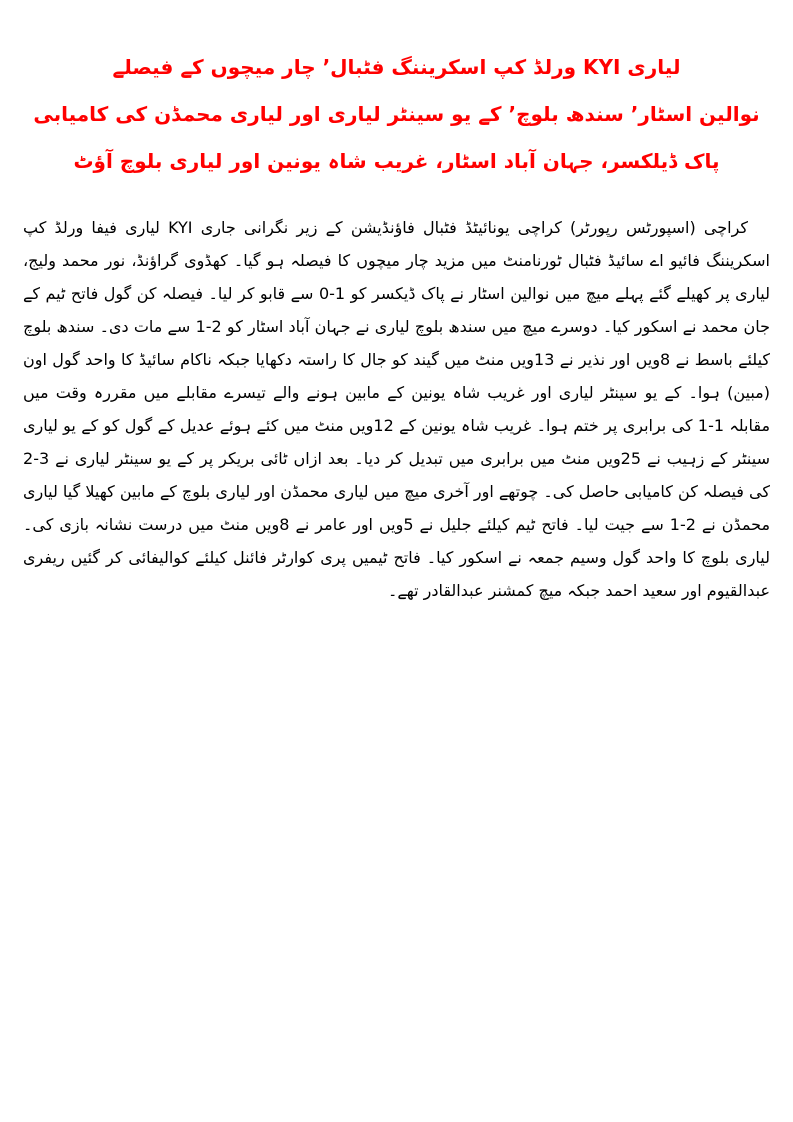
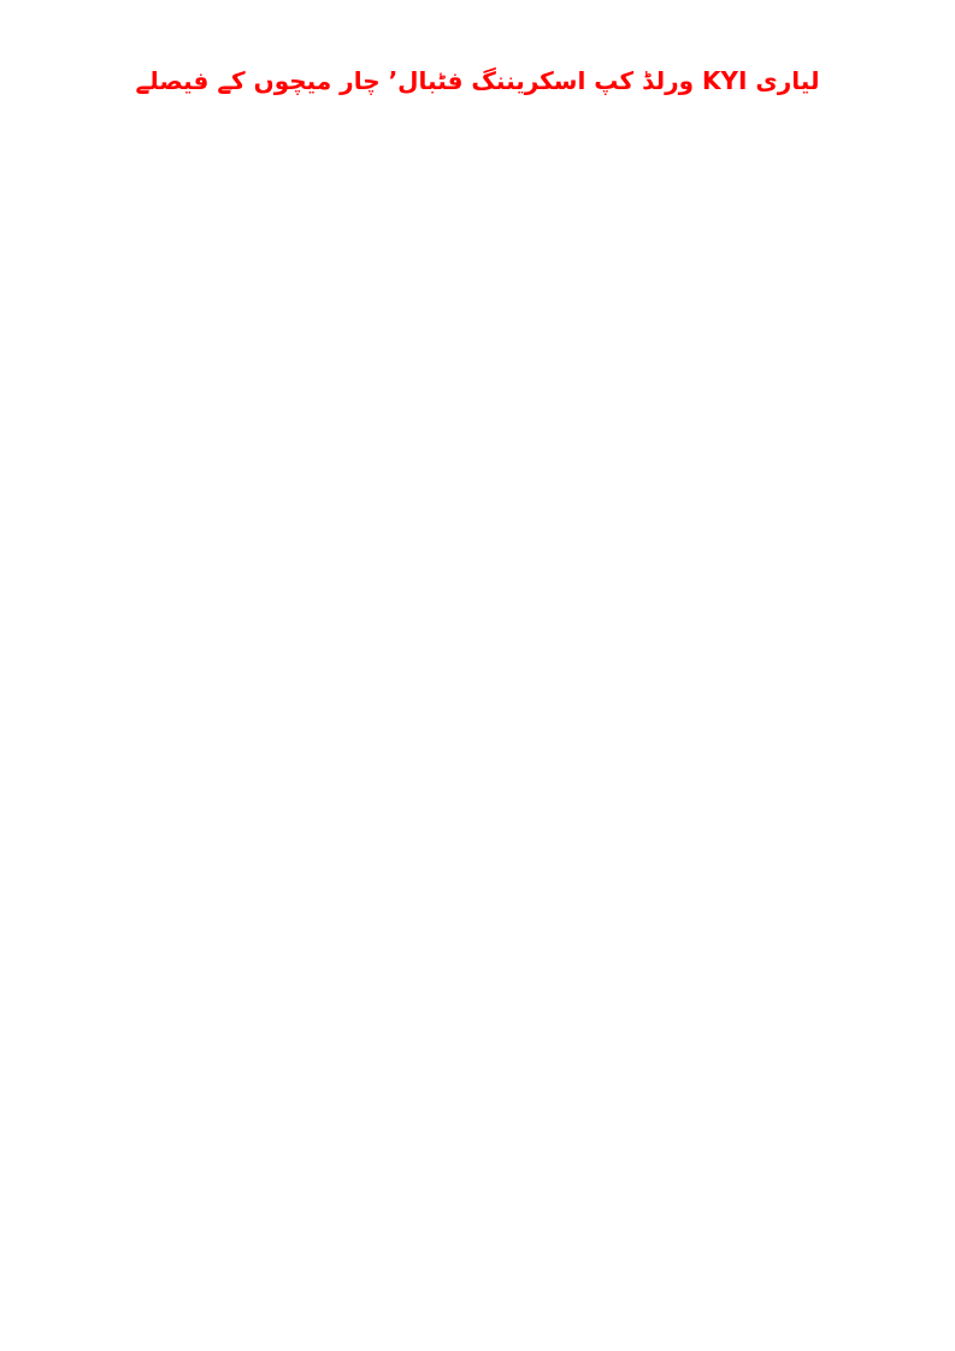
  لیاری KYI ورلڈ کپ اسکریننگ فٹبال’ چار میچوں کے فیصلے
- نوالین اسٹار’ سندھ بلوچ’ کے یو سینٹر لیاری اور لیاری محمڈن کی کامیابی
- پاک ڈیلکسر، جہان آباد اسٹار، غریب شاہ یونین اور لیاری بلوچ آؤٹ
- کراچی (اسپورٹس رپورٹر) کراچی یونائیٹڈ فٹبال فاؤنڈیشن کے زیر نگرانی جاری KYI لیاری فیفا ورلڈ کپ اسکریننگ فائیو اے سائیڈ فٹبال ٹورنامنٹ میں مزید چار میچوں کا فیصلہ ہو گیا۔ کھڈوی گراؤنڈ، نور محمد ولیج، لیاری پر کھیلے گئے پہلے میچ میں نوالین اسٹار نے پاک ڈیکسر کو 1-0 سے قابو کر لیا۔ فیصلہ کن گول فاتح ٹیم کے جان محمد نے اسکور کیا۔ دوسرے میچ میں سندھ بلوچ لیاری نے جہان آباد اسٹار کو 2-1 سے مات دی۔ سندھ بلوچ کیلئے باسط نے 8ویں اور نذیر نے 13ویں منٹ میں گیند کو جال کا راستہ دکھایا جبکہ ناکام سائیڈ کا واحد گول اون (مبین) ہوا۔ کے یو سینٹر لیاری اور غریب شاہ یونین کے مابین ہونے والے تیسرے مقابلے میں مقررہ وقت میں مقابلہ 1-1 کی برابری پر ختم ہوا۔ غریب شاہ یونین کے 12ویں منٹ میں کئے ہوئے عدیل کے گول کو کے یو لیاری سینٹر کے زہیب نے 25ویں منٹ میں برابری میں تبدیل کر دیا۔ بعد ازاں ٹائی بریکر پر کے یو سینٹر لیاری نے 3-2 کی فیصلہ کن کامیابی حاصل کی۔ چوتھے اور آخری میچ میں لیاری محمڈن اور لیاری بلوچ کے مابین کھیلا گیا لیاری محمڈن نے 2-1 سے جیت لیا۔ فاتح ٹیم کیلئے جلیل نے 5ویں اور عامر نے 8ویں منٹ میں درست نشانہ بازی کی۔ لیاری بلوچ کا واحد گول وسیم جمعہ نے اسکور کیا۔ فاتح ٹیمیں پری کوارٹر فائنل کیلئے کوالیفائی کر گئیں ریفری عبدالقیوم اور سعید احمد جبکہ میچ کمشنر عبدالقادر تھے۔
